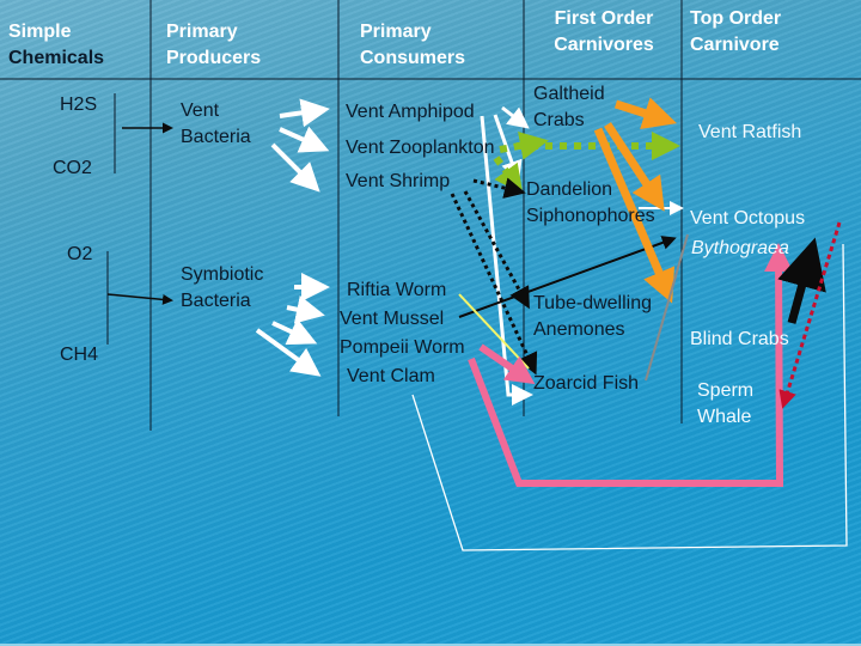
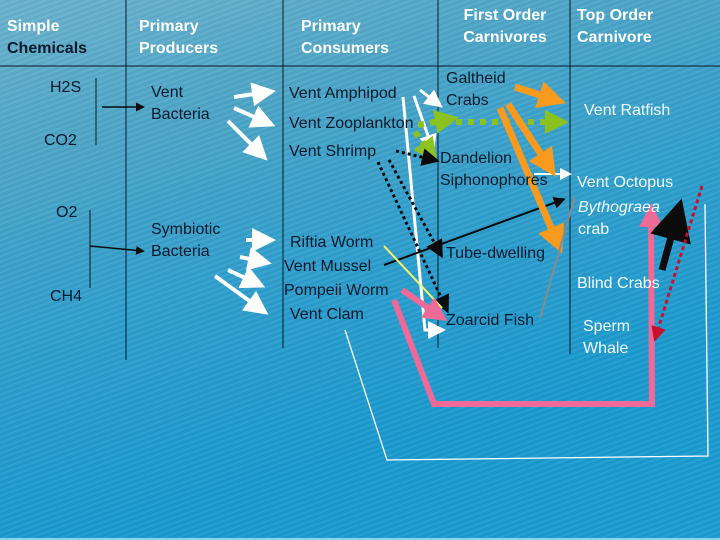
  Simple
  Chemicals
  Primary
  Producers
  Primary
  Consumers
  First Order
  Carnivores
  Top Order
  Carnivore
  H2S
  CO2
  O2
  CH4
  Vent
  Bacteria
  Symbiotic
  Bacteria
  Vent Amphipod
  Vent Zooplankton
  Vent Shrimp
  Riftia Worm
  Vent Mussel
  Pompeii Worm
  Vent Clam
  Galtheid
  Crabs
  Dandelion
  Siphonophores
  Tube-dwelling
- Anemones
  Zoarcid Fish
  Vent Ratfish
  Vent Octopus
  Bythograea
+ crab
  Blind Crabs
  Sperm
  Whale
